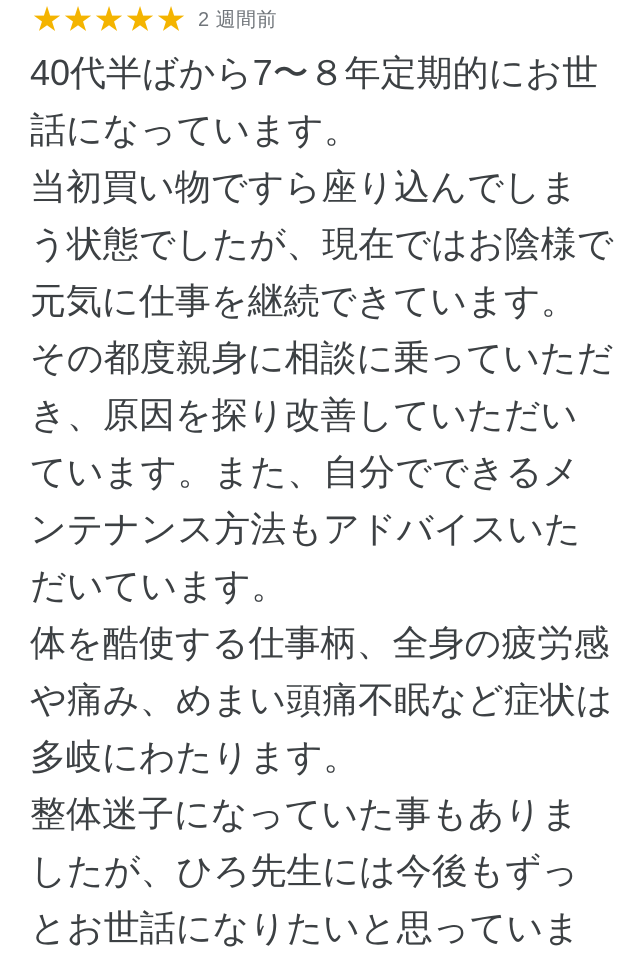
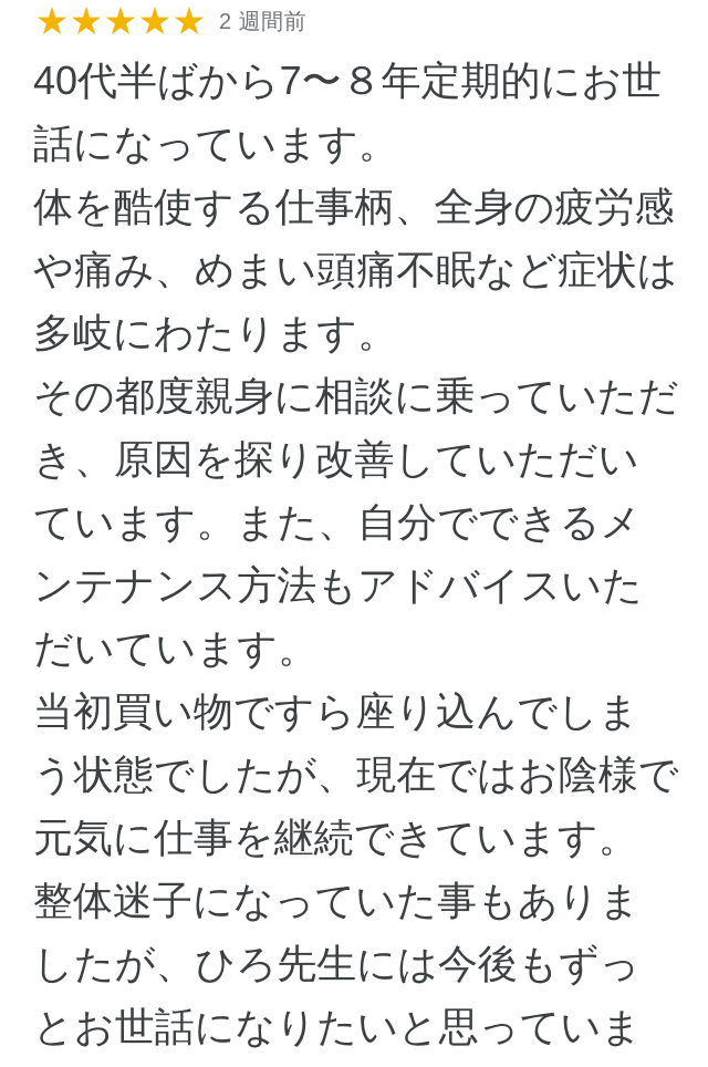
  ★
  ★
  ★
  ★
  ★
  2 週間前
  40代半ばから7〜８年定期的にお世話になっています。
- 当初買い物ですら座り込んでしまう状態でしたが、現在ではお陰様で元気に仕事を継続できています。
+ 体を酷使する仕事柄、全身の疲労感や痛み、めまい頭痛不眠など症状は多岐にわたります。
  その都度親身に相談に乗っていただき、原因を探り改善していただいています。また、自分でできるメンテナンス方法もアドバイスいただいています。
- 体を酷使する仕事柄、全身の疲労感や痛み、めまい頭痛不眠など症状は多岐にわたります。
+ 当初買い物ですら座り込んでしまう状態でしたが、現在ではお陰様で元気に仕事を継続できています。
  整体迷子になっていた事もありましたが、ひろ先生には今後もずっとお世話になりたいと思っていま
